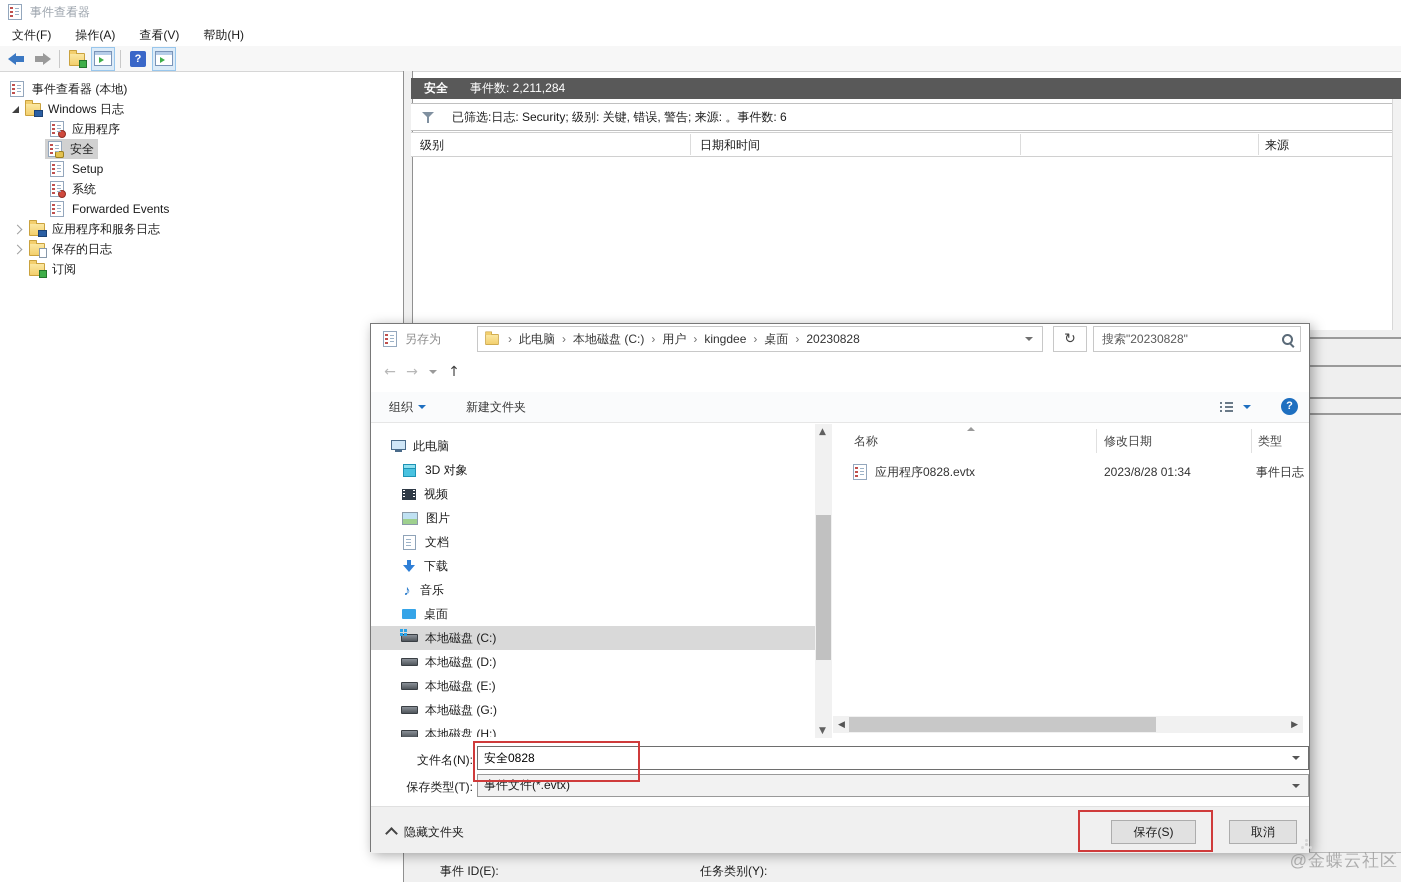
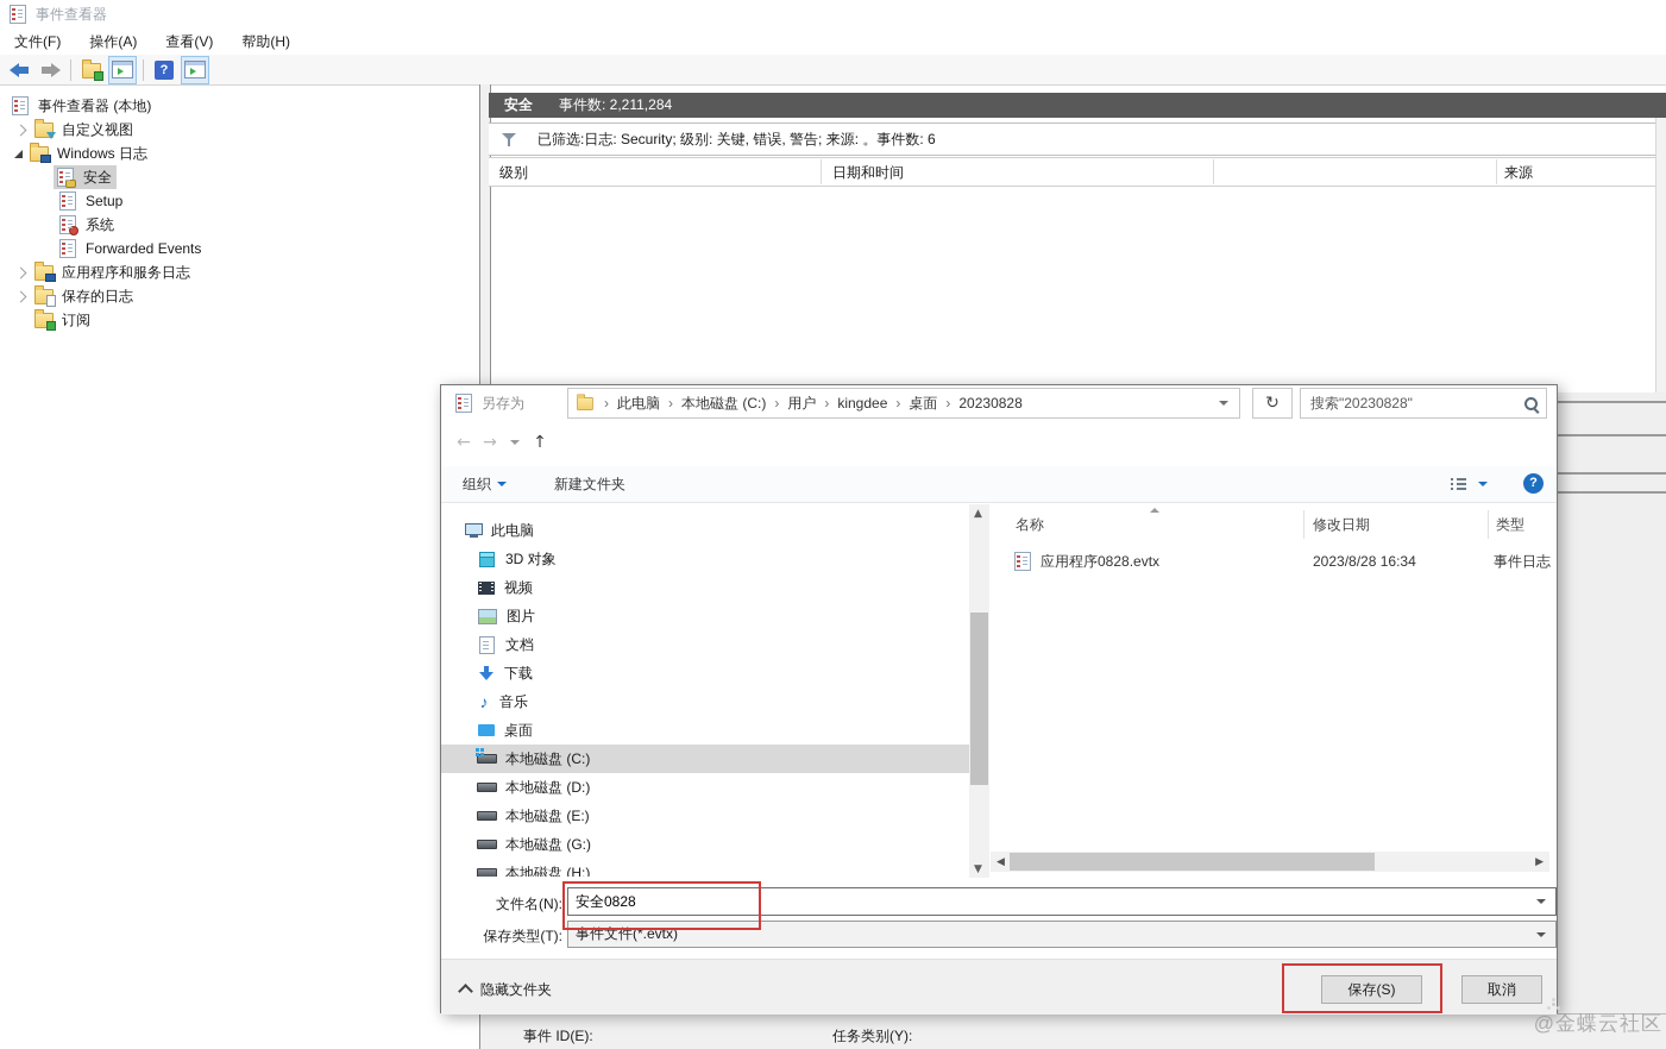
  事件查看器
  文件(F)
  操作(A)
  查看(V)
  帮助(H)
  ?
  事件查看器 (本地)
+ 自定义视图
  Windows 日志
- 应用程序
  安全
  Setup
  系统
  Forwarded Events
  应用程序和服务日志
  保存的日志
  订阅
  安全
  事件数: 2,211,284
  已筛选:日志: Security; 级别: 关键, 错误, 警告; 来源: 。事件数: 6
  级别
  日期和时间
  来源
  事件 ID(E):
  任务类别(Y):
  另存为
  ←
  →
  ↑
  ›
  此电脑
  ›
  本地磁盘 (C:)
  ›
  用户
  ›
  kingdee
  ›
  桌面
  ›
  20230828
  ↻
  搜索"20230828"
  组织
  新建文件夹
  ?
  此电脑
  3D 对象
  视频
  图片
  文档
  下载
  ♪
  音乐
  桌面
  本地磁盘 (C:)
  本地磁盘 (D:)
  本地磁盘 (E:)
  本地磁盘 (G:)
  本地磁盘 (H:)
  ▲
  ▼
  名称
  修改日期
  类型
  应用程序0828.evtx
- 2023/8/28 01:34
+ 2023/8/28 16:34
  事件日志
  ◀
  ▶
  文件名(N):
  安全0828
  保存类型(T):
  事件文件(*.evtx)
  隐藏文件夹
  保存(S)
  取消
  @金蝶云社区
